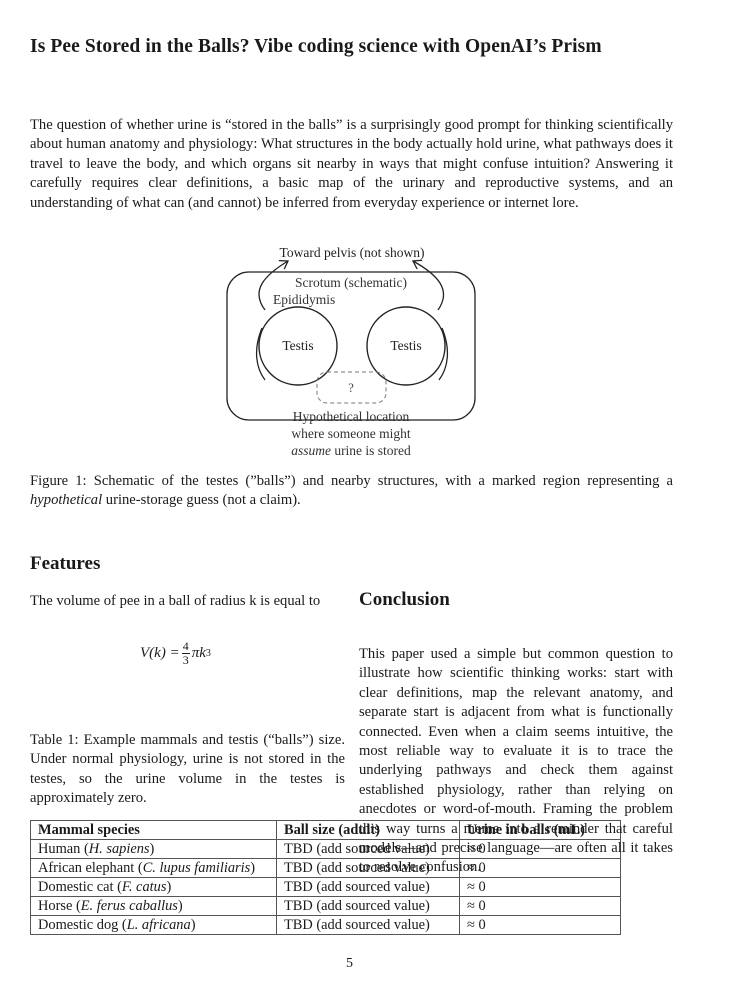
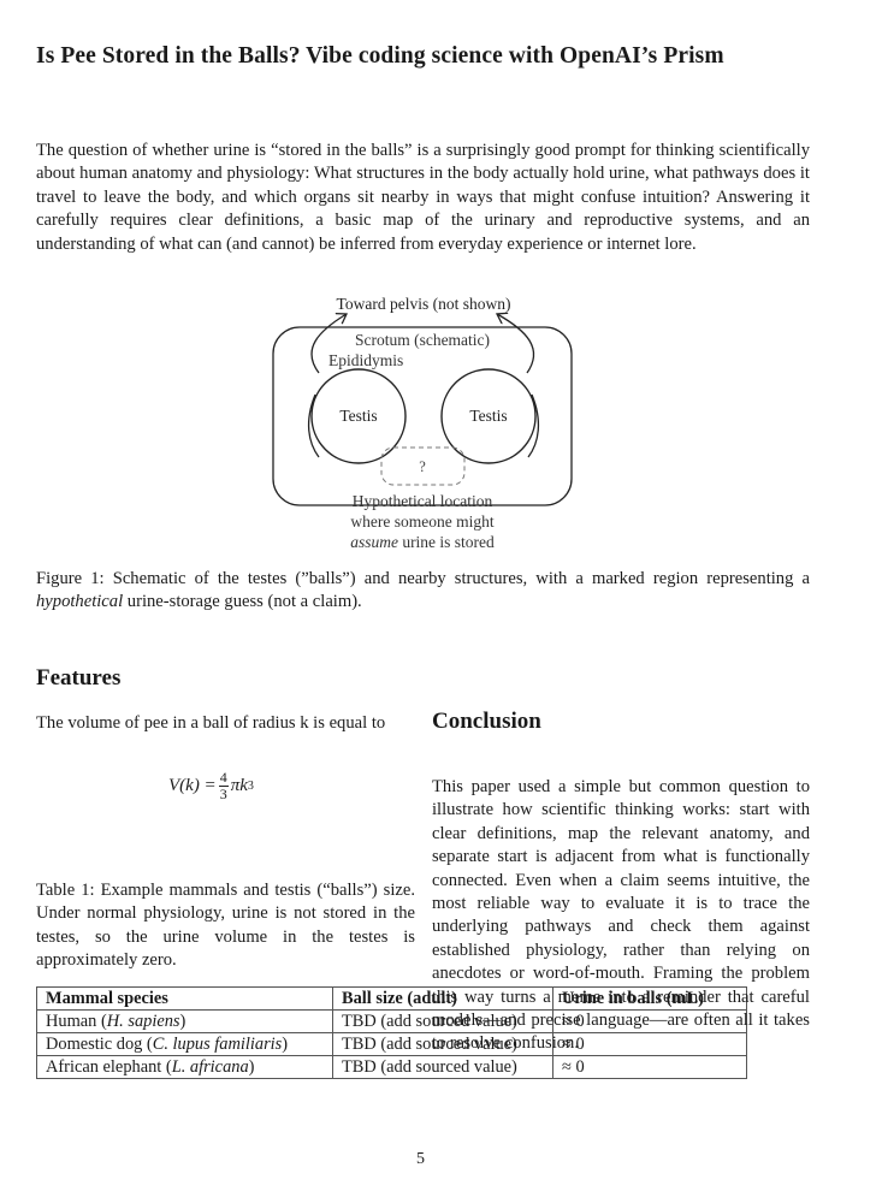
  Is Pee Stored in the Balls? Vibe coding science with OpenAI’s Prism
  The question of whether urine is “stored in the balls” is a surprisingly good prompt for thinking scientifically about human anatomy and physiology: What structures in the body actually hold urine, what pathways does it travel to leave the body, and which organs sit nearby in ways that might confuse intuition? Answering it carefully requires clear definitions, a basic map of the urinary and reproductive systems, and an understanding of what can (and cannot) be inferred from everyday experience or internet lore.
  Toward pelvis (not shown)
  Scrotum (schematic)
  Epididymis
  Testis
  Testis
  ?
  Hypothetical location
  where someone might
  assume urine is stored
  Figure 1: Schematic of the testes (”balls”) and nearby structures, with a marked region representing a hypothetical urine-storage guess (not a claim).
  Features
  The volume of pee in a ball of radius k is equal to
  V(k) =
  4
  3
  π
  k
  3
  Table 1: Example mammals and testis (“balls”) size. Under normal physiology, urine is not stored in the testes, so the urine volume in the testes is approximately zero.
  Conclusion
  Mammal species	Ball size (adult)	Urine in balls (mL)
  Human (H. sapiens)	TBD (add sourced value)	≈ 0
- African elephant (C. lupus familiaris)	TBD (add sourced value)	≈ 0
+ Domestic dog (C. lupus familiaris)	TBD (add sourced value)	≈ 0
- Domestic cat (F. catus)	TBD (add sourced value)	≈ 0
- Horse (E. ferus caballus)	TBD (add sourced value)	≈ 0
- Domestic dog (L. africana)	TBD (add sourced value)	≈ 0
+ African elephant (L. africana)	TBD (add sourced value)	≈ 0
  This paper used a simple but common question to illustrate how scientific thinking works: start with clear definitions, map the relevant anatomy, and separate start is adjacent from what is functionally connected. Even when a claim seems intuitive, the most reliable way to evaluate it is to trace the underlying pathways and check them against established physiology, rather than relying on anecdotes or word-of-mouth. Framing the problem this way turns a meme into a reminder that careful models—and precise language—are often all it takes to resolve confusion.
  5
